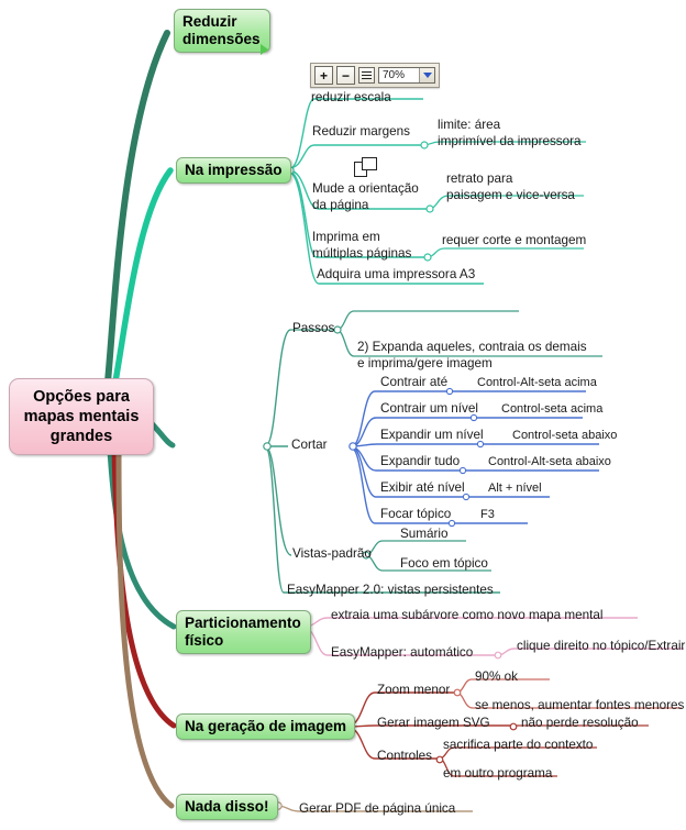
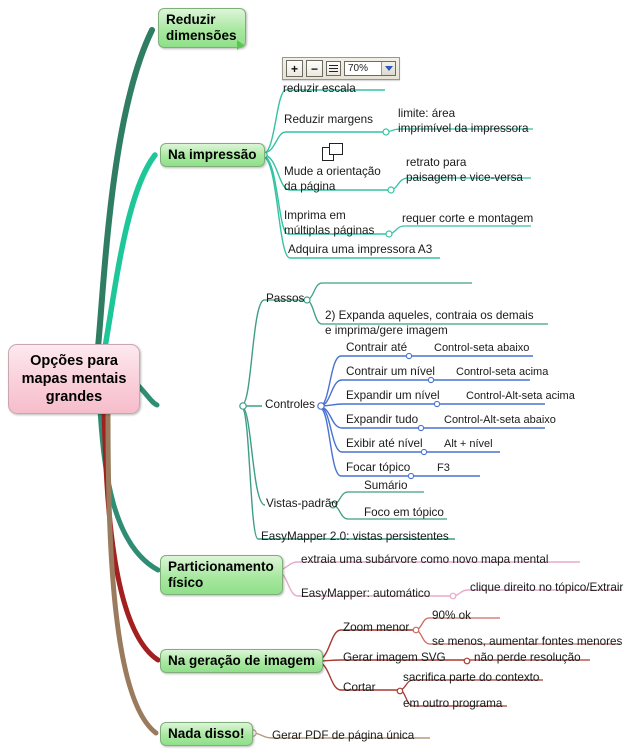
  Opções para
  mapas mentais
  grandes
  Reduzir
  dimensões
  Na impressão
  Particionamento
  físico
  Na geração de imagem
  Nada disso!
  +
  −
  70%
  reduzir escala
  Reduzir margens
  limite: área
  imprimível da impressora
  Mude a orientação
  da página
  retrato para
  paisagem e vice-versa
  Imprima em
  múltiplas páginas
  requer corte e montagem
  Adquira uma impressora A3
  Passos
  2) Expanda aqueles, contraia os demais
  e imprima/gere imagem
- Cortar
+ Controles
  Contrair até
- Control-Alt-seta acima
+ Control-seta abaixo
  Contrair um nível
  Control-seta acima
  Expandir um nível
- Control-seta abaixo
+ Control-Alt-seta acima
  Expandir tudo
  Control-Alt-seta abaixo
  Exibir até nível
  Alt + nível
  Focar tópico
  F3
  Vistas-padrão
  Sumário
  Foco em tópico
  EasyMapper 2.0: vistas persistentes
  extraia uma subárvore como novo mapa mental
  EasyMapper: automático
  clique direito no tópico/Extrair
  Zoom menor
  90% ok
  se menos, aumentar fontes menores
  Gerar imagem SVG
  não perde resolução
- Controles
+ Cortar
  sacrifica parte do contexto
  em outro programa
  Gerar PDF de página única
